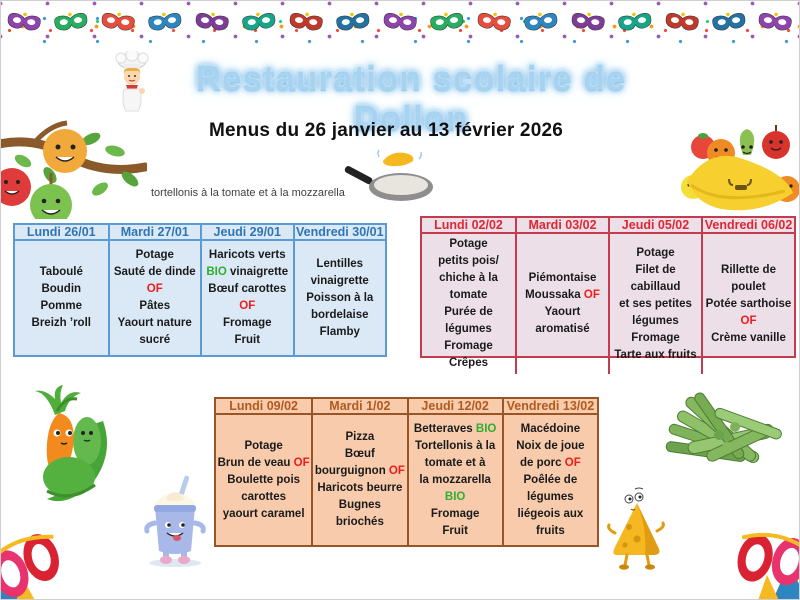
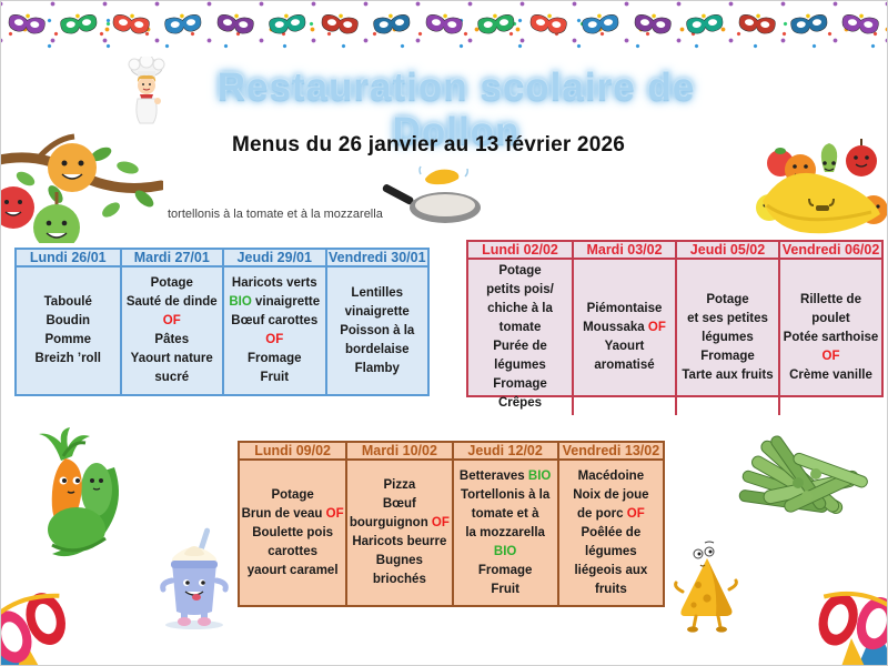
  Restauration scolaire de Dollon
  Menus du 26 janvier au 13 février 2026
  tortellonis à la tomate et à la mozzarella
  Lundi 26/01
  Taboulé
  Boudin
  Pomme
  Breizh ’roll
  Mardi 27/01
  Potage
  Sauté de dinde OF
  Pâtes
  Yaourt nature sucré
  Jeudi 29/01
  Haricots verts
  BIO vinaigrette
  Bœuf carottes OF
  Fromage
  Fruit
  Vendredi 30/01
  Lentilles
  vinaigrette
  Poisson à la
  bordelaise
  Flamby
  Lundi 02/02
  Potage
  petits pois/
  chiche à la tomate
  Purée de légumes
  Fromage
  Crêpes
  Mardi 03/02
  Piémontaise
  Moussaka OF
  Yaourt aromatisé
  Jeudi 05/02
  Potage
- Filet de cabillaud
  et ses petites
  légumes
  Fromage
  Tarte aux fruits
  Vendredi 06/02
  Rillette de poulet
  Potée sarthoise OF
  Crème vanille
  Lundi 09/02
  Potage
  Brun de veau OF
  Boulette pois
  carottes
  yaourt caramel
- Mardi 1/02
+ Mardi 10/02
  Pizza
  Bœuf
  bourguignon OF
  Haricots beurre
  Bugnes briochés
  Jeudi 12/02
  Betteraves BIO
  Tortellonis à la
  tomate et à
  la mozzarella BIO
  Fromage
  Fruit
  Vendredi 13/02
  Macédoine
  Noix de joue
  de porc OF
  Poêlée de légumes
  liégeois aux fruits
